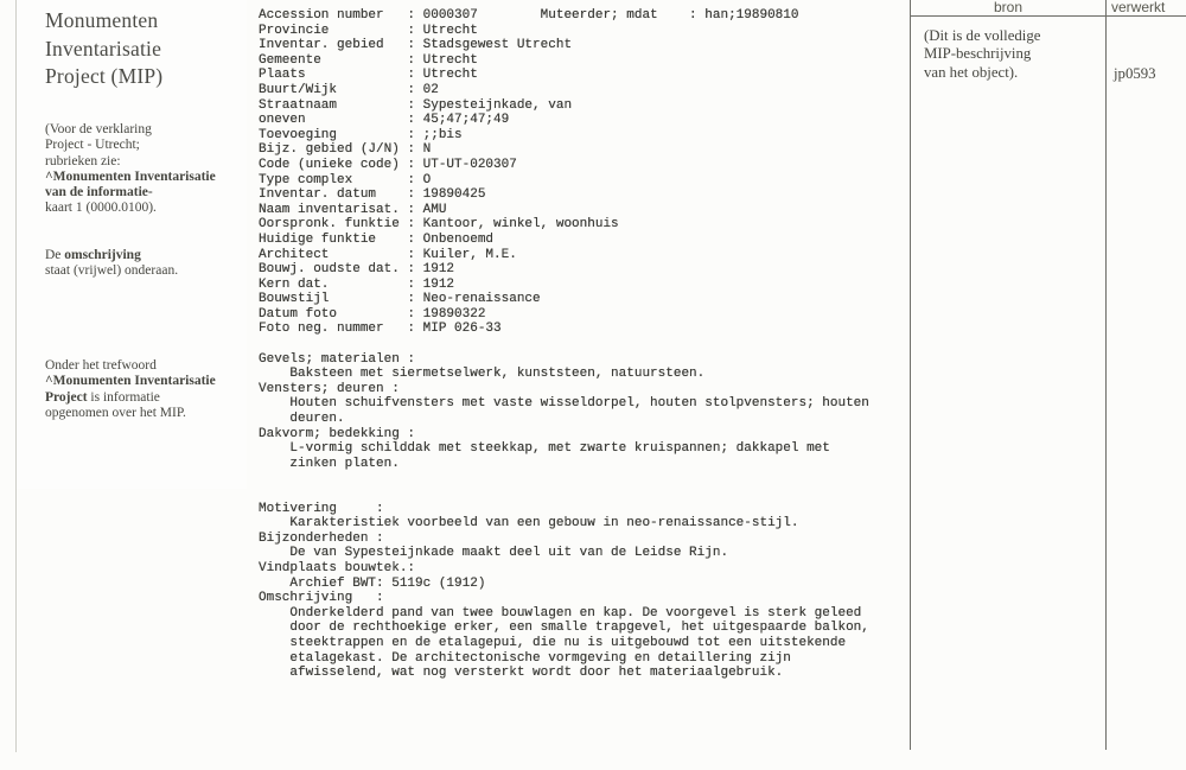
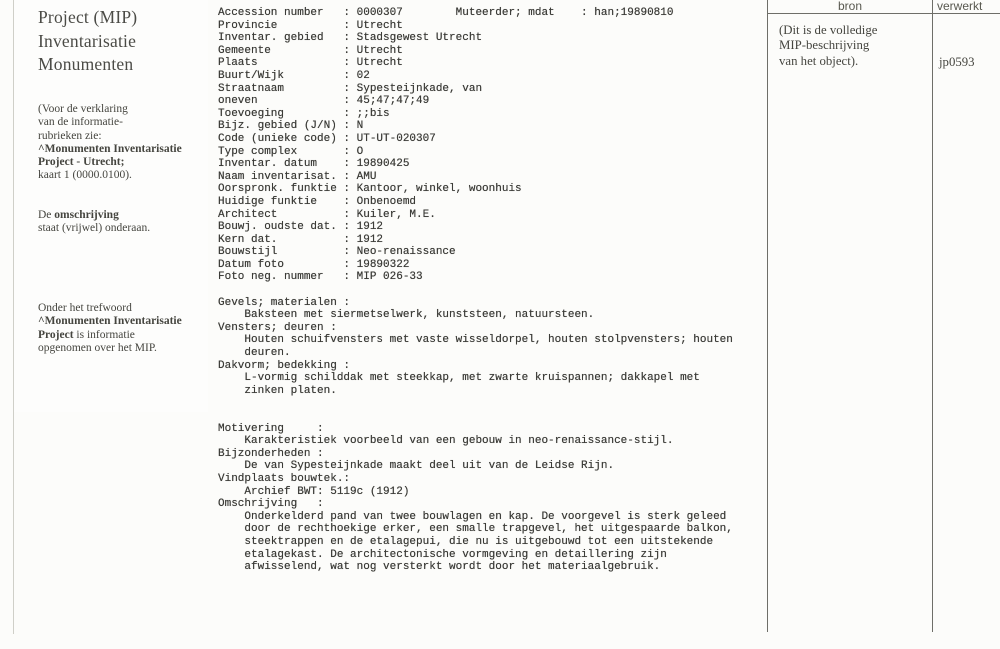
- Monumenten
+ Project (MIP)
  Inventarisatie
- Project (MIP)
+ Monumenten
  (Voor de verklaring
- Project - Utrecht;
+ van de informatie-
  rubrieken zie:
  ^Monumenten Inventarisatie
- van de informatie-
+ Project - Utrecht;
  kaart 1 (0000.0100).
  De omschrijving
  staat (vrijwel) onderaan.
  Onder het trefwoord
  ^Monumenten Inventarisatie
  Project is informatie
  opgenomen over het MIP.
  Accession number : 0000307 Muteerder; mdat : han;19890810
  Provincie : Utrecht
  Inventar. gebied : Stadsgewest Utrecht
  Gemeente : Utrecht
  Plaats : Utrecht
  Buurt/Wijk : 02
  Straatnaam : Sypesteijnkade, van
  oneven : 45;47;47;49
  Toevoeging : ;;bis
  Bijz. gebied (J/N) : N
  Code (unieke code) : UT-UT-020307
  Type complex : O
  Inventar. datum : 19890425
  Naam inventarisat. : AMU
  Oorspronk. funktie : Kantoor, winkel, woonhuis
  Huidige funktie : Onbenoemd
  Architect : Kuiler, M.E.
  Bouwj. oudste dat. : 1912
  Kern dat. : 1912
  Bouwstijl : Neo-renaissance
  Datum foto : 19890322
  Foto neg. nummer : MIP 026-33
  Gevels; materialen :
  Baksteen met siermetselwerk, kunststeen, natuursteen.
  Vensters; deuren :
  Houten schuifvensters met vaste wisseldorpel, houten stolpvensters; houten
  deuren.
  Dakvorm; bedekking :
  L-vormig schilddak met steekkap, met zwarte kruispannen; dakkapel met
  zinken platen.
  Motivering :
  Karakteristiek voorbeeld van een gebouw in neo-renaissance-stijl.
  Bijzonderheden :
  De van Sypesteijnkade maakt deel uit van de Leidse Rijn.
  Vindplaats bouwtek.:
  Archief BWT: 5119c (1912)
  Omschrijving :
  Onderkelderd pand van twee bouwlagen en kap. De voorgevel is sterk geleed
  door de rechthoekige erker, een smalle trapgevel, het uitgespaarde balkon,
  steektrappen en de etalagepui, die nu is uitgebouwd tot een uitstekende
  etalagekast. De architectonische vormgeving en detaillering zijn
  afwisselend, wat nog versterkt wordt door het materiaalgebruik.
  bron
  verwerkt
  (Dit is de volledige
  MIP-beschrijving
  van het object).
  jp0593
